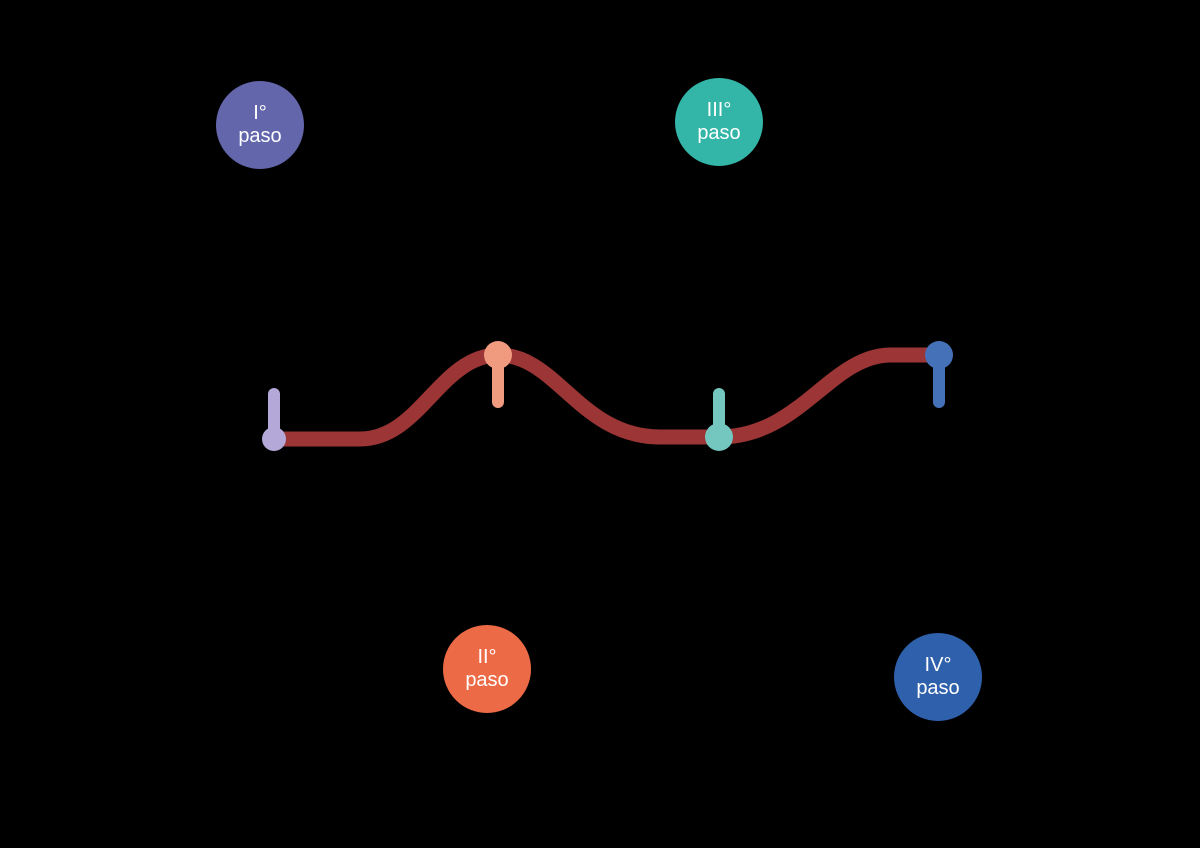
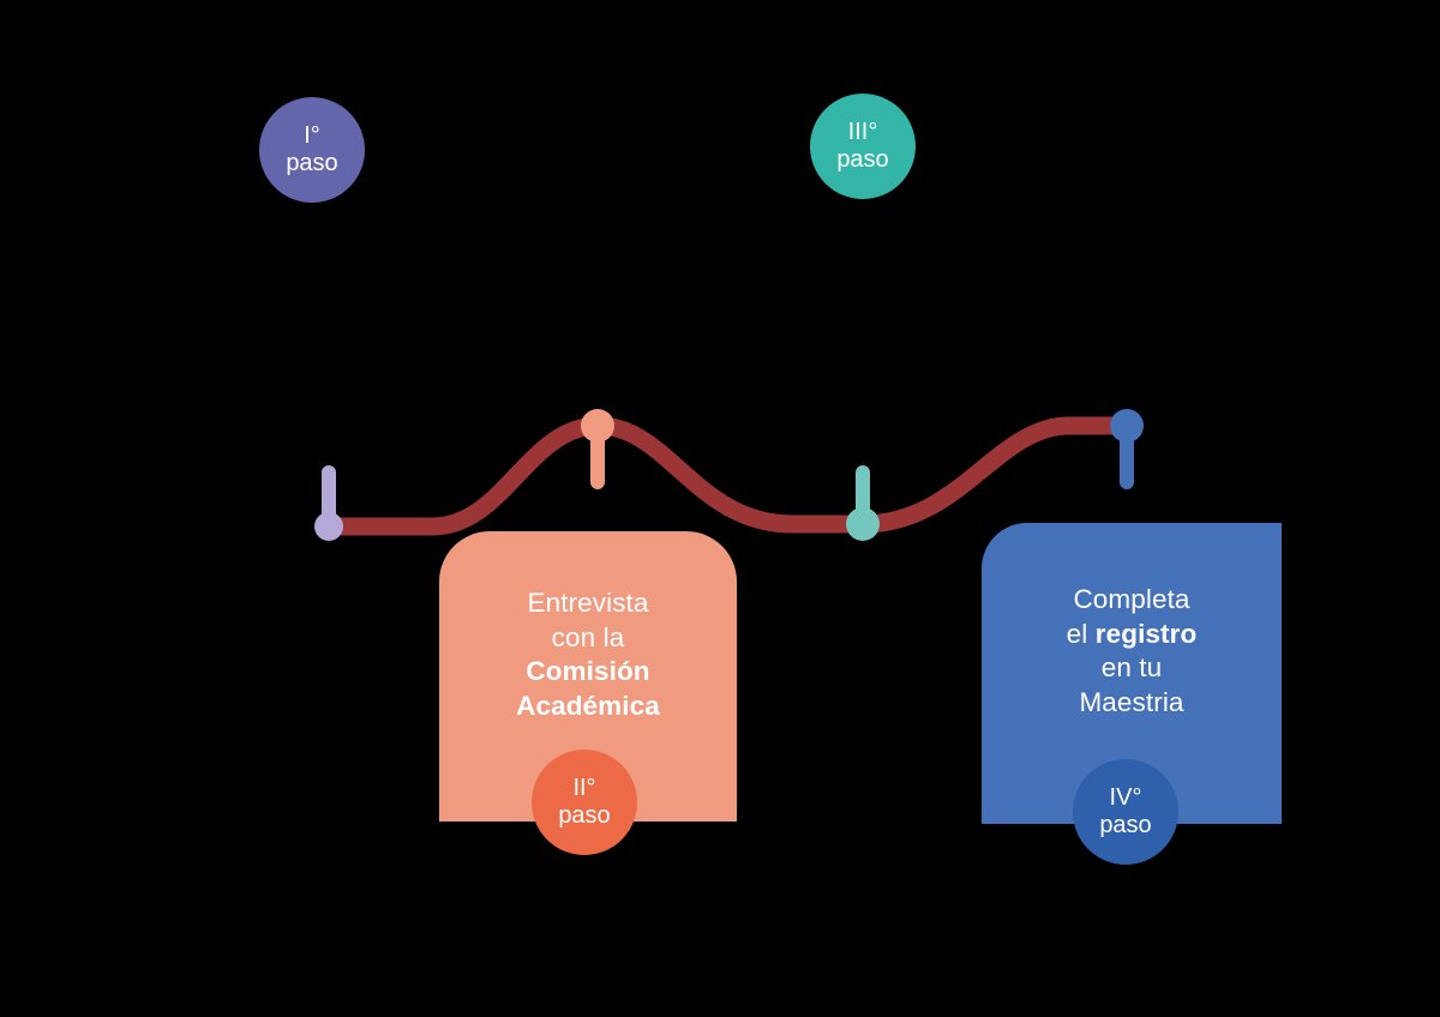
+ Entrevista
+ con la
+ Comisión
+ Académica
+ Completa
+ el registro
+ en tu
+ Maestria
  I°
  paso
  III°
  paso
  II°
  paso
  IV°
  paso
